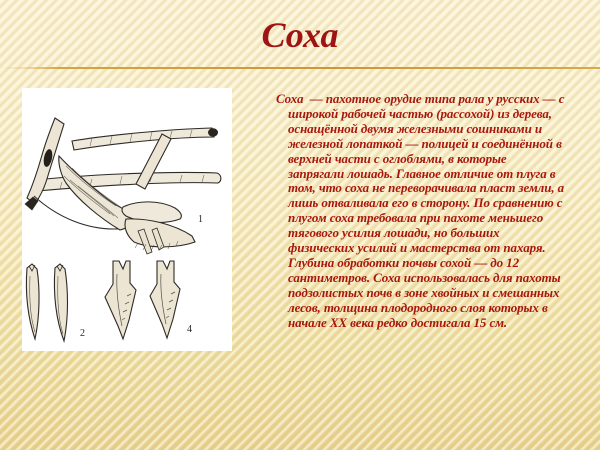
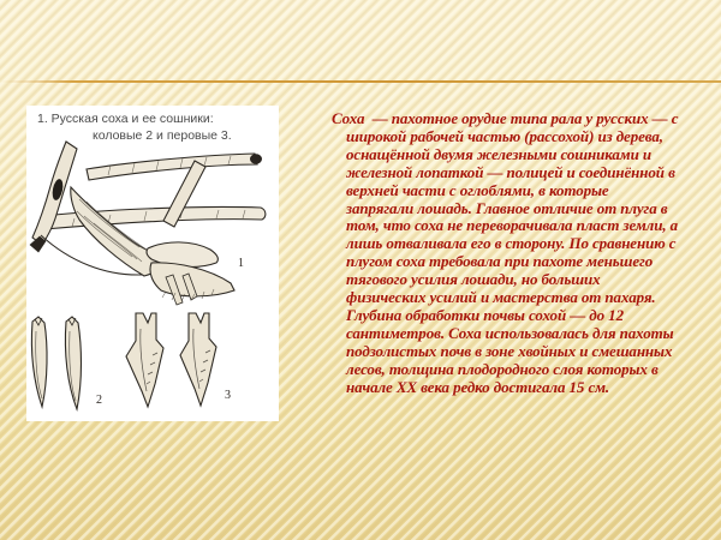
- Соха
  1
  2
- 4
+ 3
+ 1. Русская соха и ее сошники:
+ коловые 2 и перовые 3.
  Соха — пахотное орудие типа рала у русских — с
  широкой рабочей частью (рассохой) из дерева,
  оснащённой двумя железными сошниками и
  железной лопаткой — полицей и соединённой в
  верхней части с оглоблями, в которые
  запрягали лошадь. Главное отличие от плуга в
  том, что соха не переворачивала пласт земли, а
  лишь отваливала его в сторону. По сравнению с
  плугом соха требовала при пахоте меньшего
  тягового усилия лошади, но больших
  физических усилий и мастерства от пахаря.
  Глубина обработки почвы сохой — до 12
  сантиметров. Соха использовалась для пахоты
  подзолистых почв в зоне хвойных и смешанных
  лесов, толщина плодородного слоя которых в
  начале XX века редко достигала 15 см.
